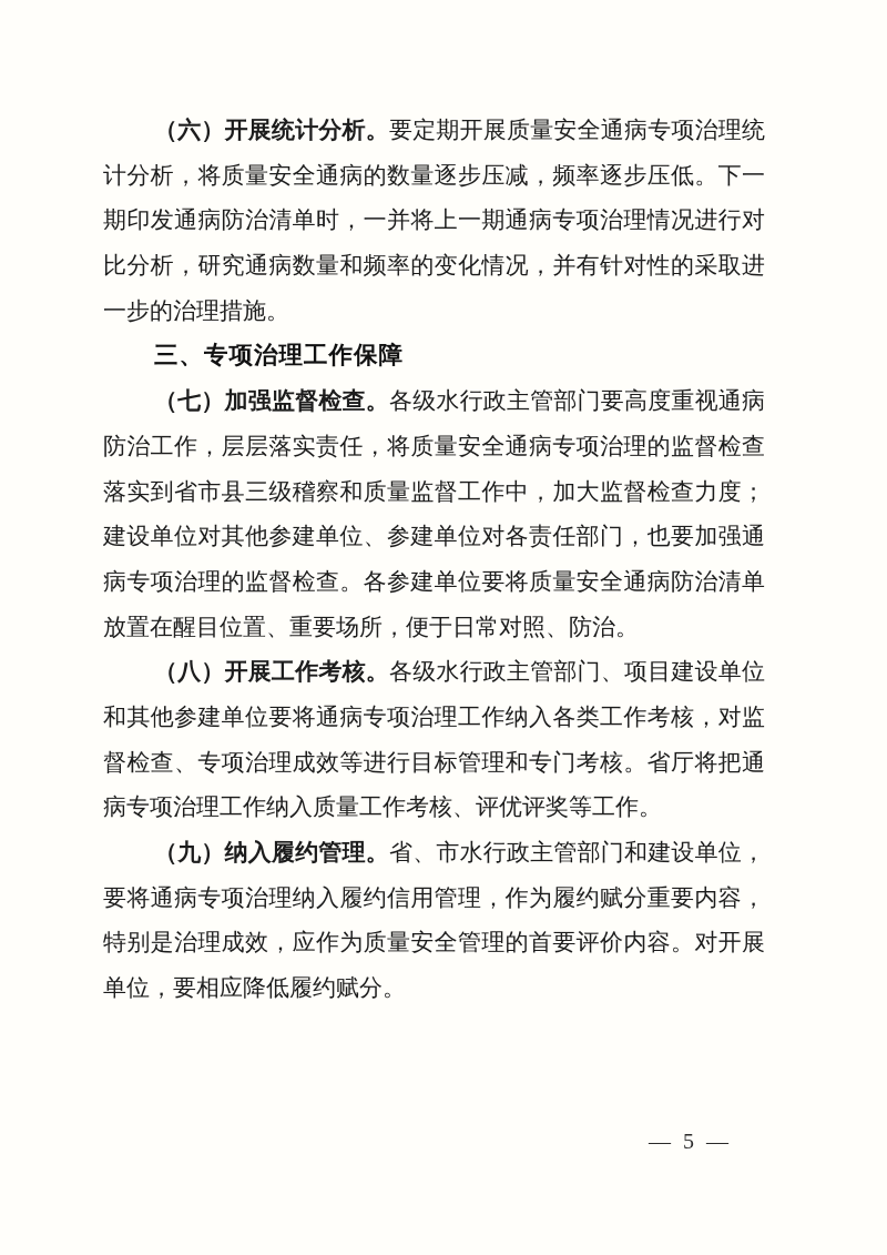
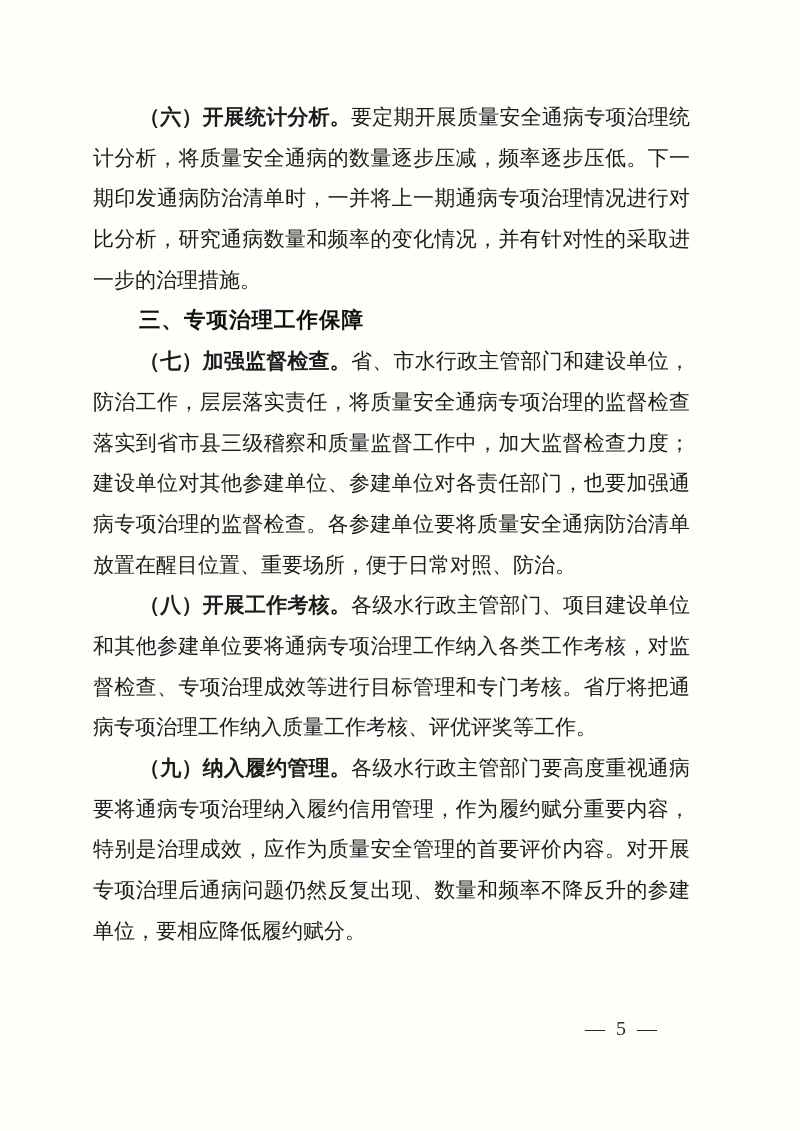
  （六）开展统计分析。要定期开展质量安全通病专项治理统
  计分析，将质量安全通病的数量逐步压减，频率逐步压低。下一
  期印发通病防治清单时，一并将上一期通病专项治理情况进行对
  比分析，研究通病数量和频率的变化情况，并有针对性的采取进
  一步的治理措施。
  三、专项治理工作保障
- （七）加强监督检查。各级水行政主管部门要高度重视通病
+ （七）加强监督检查。省、市水行政主管部门和建设单位，
  防治工作，层层落实责任，将质量安全通病专项治理的监督检查
  落实到省市县三级稽察和质量监督工作中，加大监督检查力度；
  建设单位对其他参建单位、参建单位对各责任部门，也要加强通
  病专项治理的监督检查。各参建单位要将质量安全通病防治清单
  放置在醒目位置、重要场所，便于日常对照、防治。
  （八）开展工作考核。各级水行政主管部门、项目建设单位
  和其他参建单位要将通病专项治理工作纳入各类工作考核，对监
  督检查、专项治理成效等进行目标管理和专门考核。省厅将把通
  病专项治理工作纳入质量工作考核、评优评奖等工作。
- （九）纳入履约管理。省、市水行政主管部门和建设单位，
+ （九）纳入履约管理。各级水行政主管部门要高度重视通病
  要将通病专项治理纳入履约信用管理，作为履约赋分重要内容，
  特别是治理成效，应作为质量安全管理的首要评价内容。对开展
+ 专项治理后通病问题仍然反复出现、数量和频率不降反升的参建
  单位，要相应降低履约赋分。
  — 5 —
